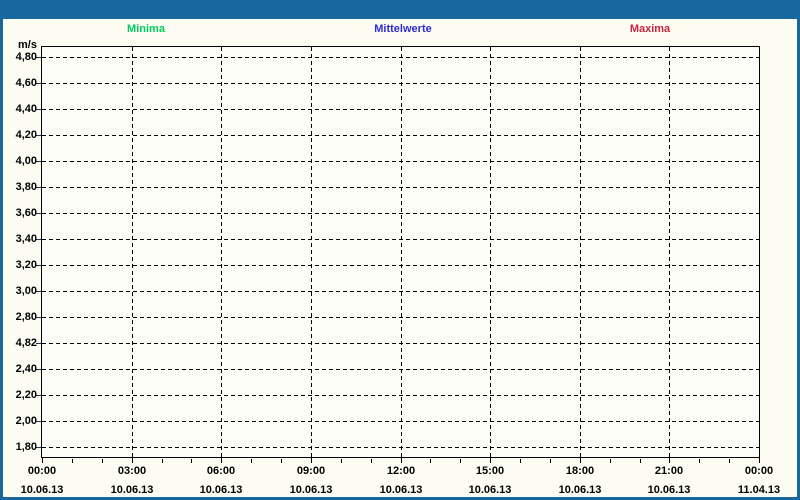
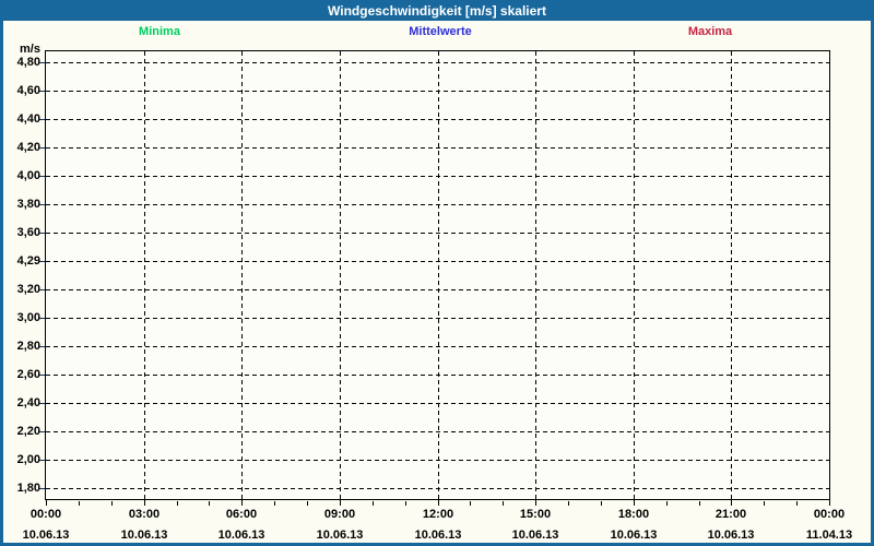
+ Windgeschwindigkeit [m/s] skaliert
  m/s
  4,80
  4,60
  4,40
  4,20
  4,00
  3,80
  3,60
- 3,40
+ 4,29
  3,20
  3,00
  2,80
- 4,82
+ 2,60
  2,40
  2,20
  2,00
  1,80
  00:00
  10.06.13
  03:00
  10.06.13
  06:00
  10.06.13
  09:00
  10.06.13
  12:00
  10.06.13
  15:00
  10.06.13
  18:00
  10.06.13
  21:00
  10.06.13
  00:00
  11.04.13
  Minima
  Mittelwerte
  Maxima
